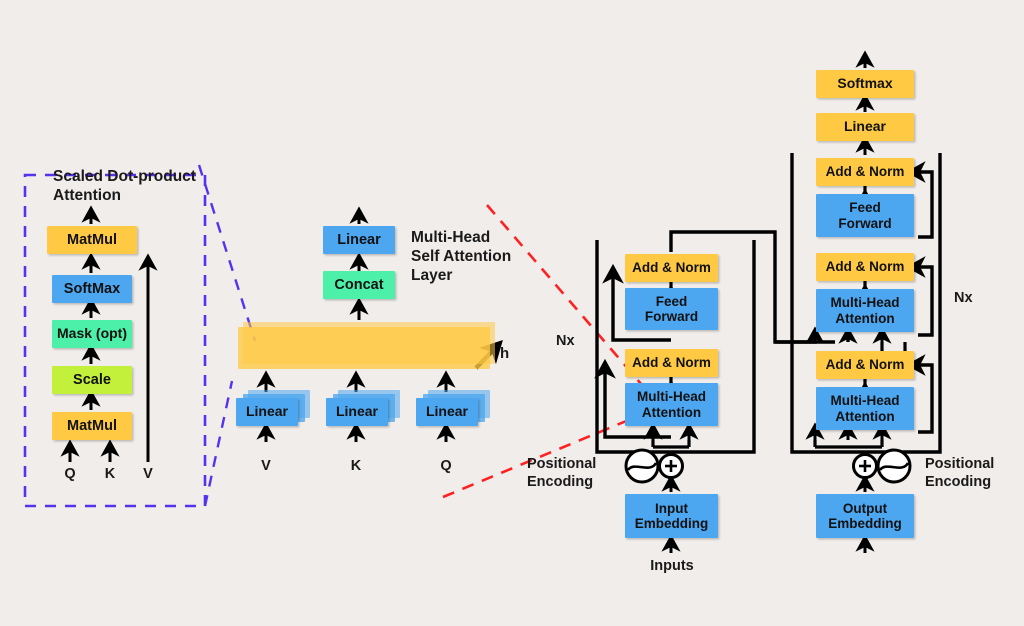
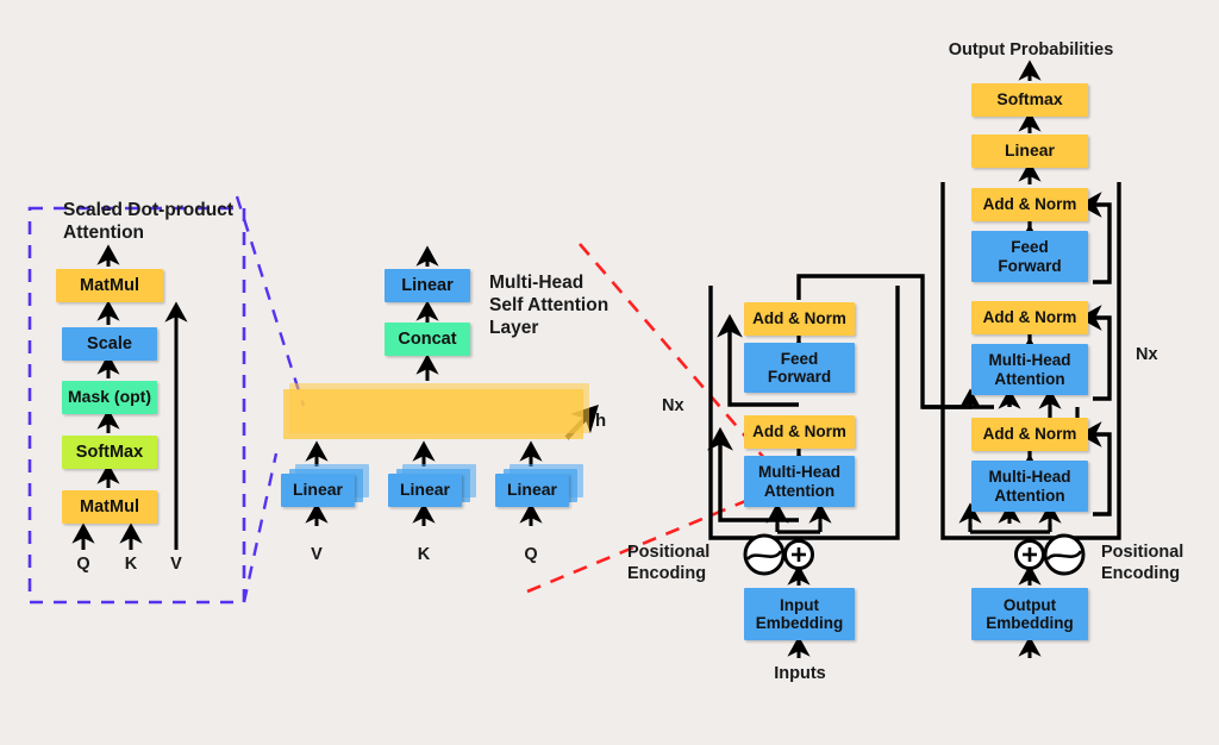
  Scaled Dot-product
  Attention
  MatMul
- SoftMax
+ Scale
  Mask (opt)
- Scale
+ SoftMax
  MatMul
  Q
  K
  V
  Multi-Head
  Self Attention
  Layer
  Linear
  Concat
  h
  Linear
  Linear
  Linear
  V
  K
  Q
  Nx
  Add & Norm
  Feed
  Forward
  Add & Norm
  Multi-Head
  Attention
  Input
  Embedding
  Positional
  Encoding
  Inputs
+ Output Probabilities
  Nx
  Softmax
  Linear
  Add & Norm
  Feed
  Forward
  Add & Norm
  Multi-Head
  Attention
  Add & Norm
  Multi-Head
  Attention
  Output
  Embedding
  Positional
  Encoding
